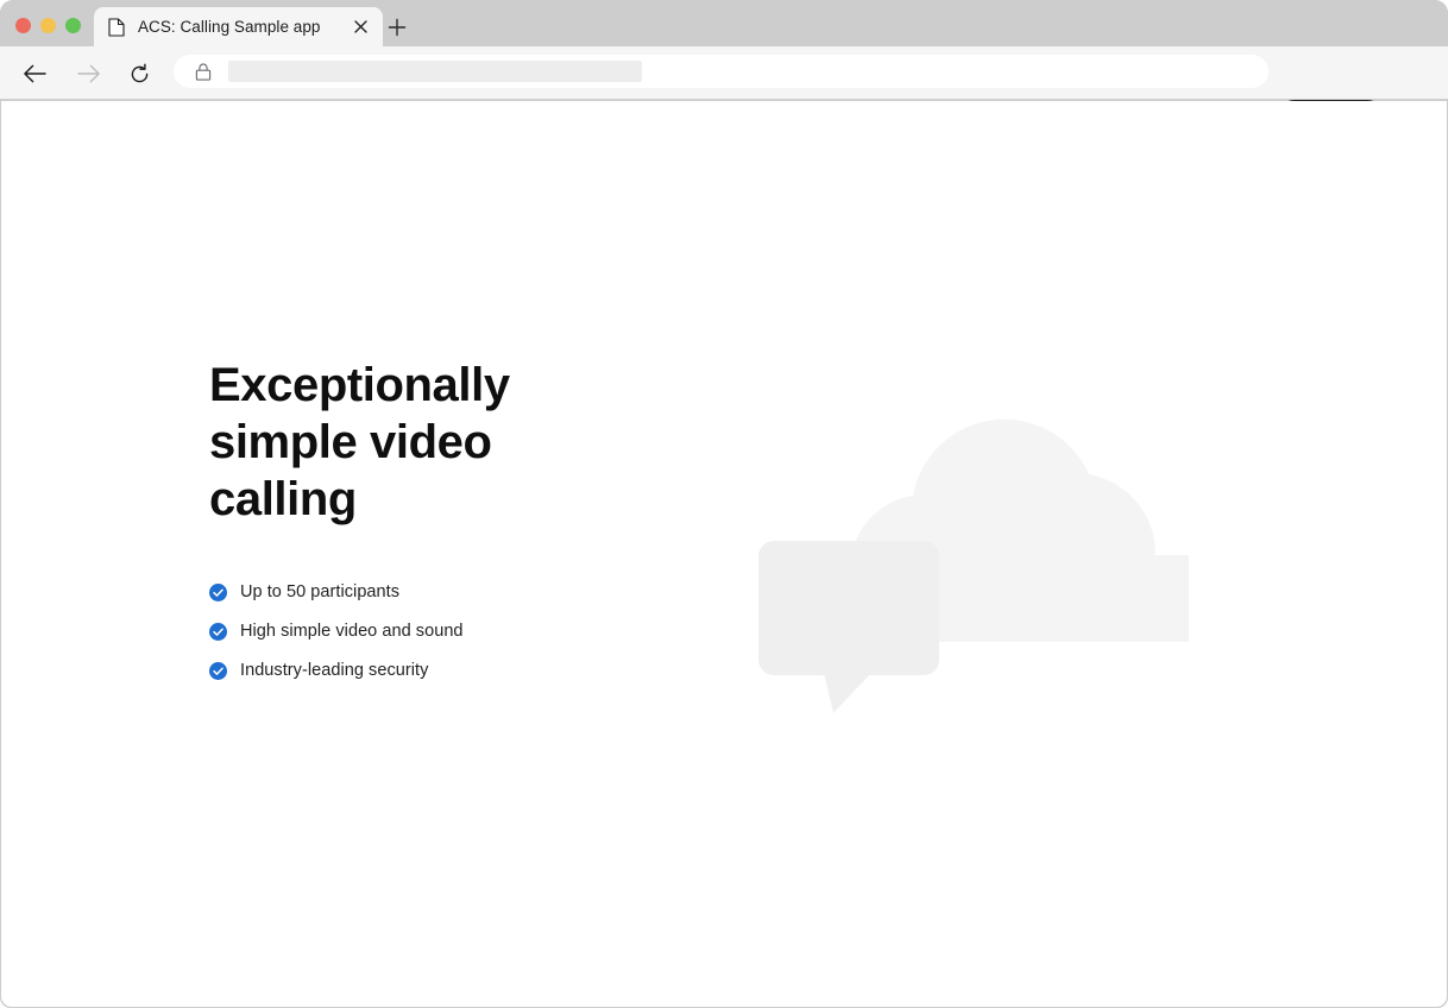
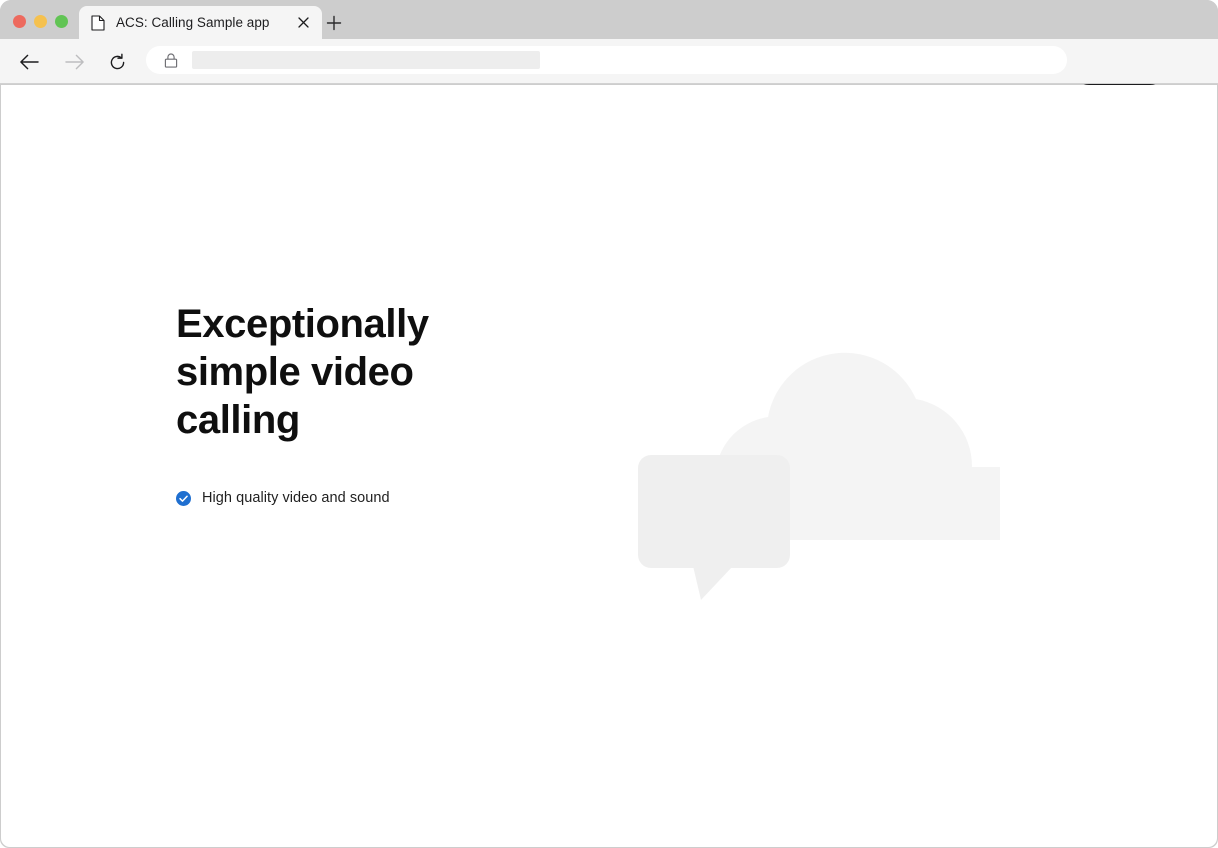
  ACS: Calling Sample app
  Exceptionally simple video calling
- Up to 50 participants
- High simple video and sound
+ High quality video and sound
- Industry-leading security
